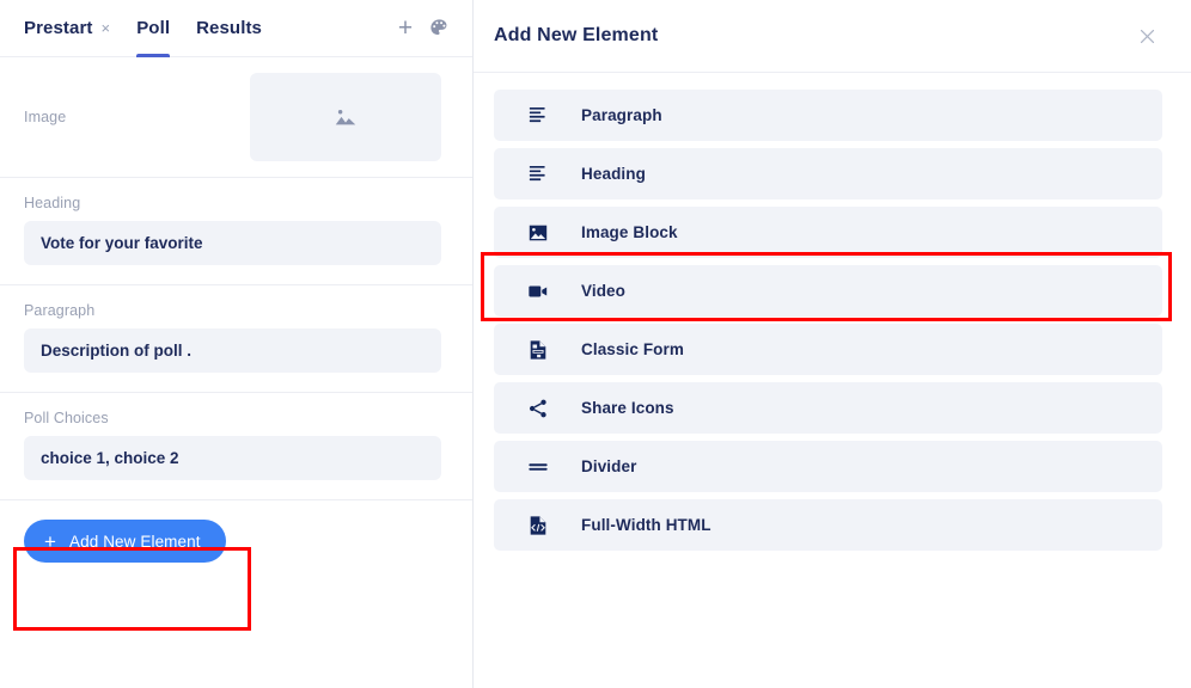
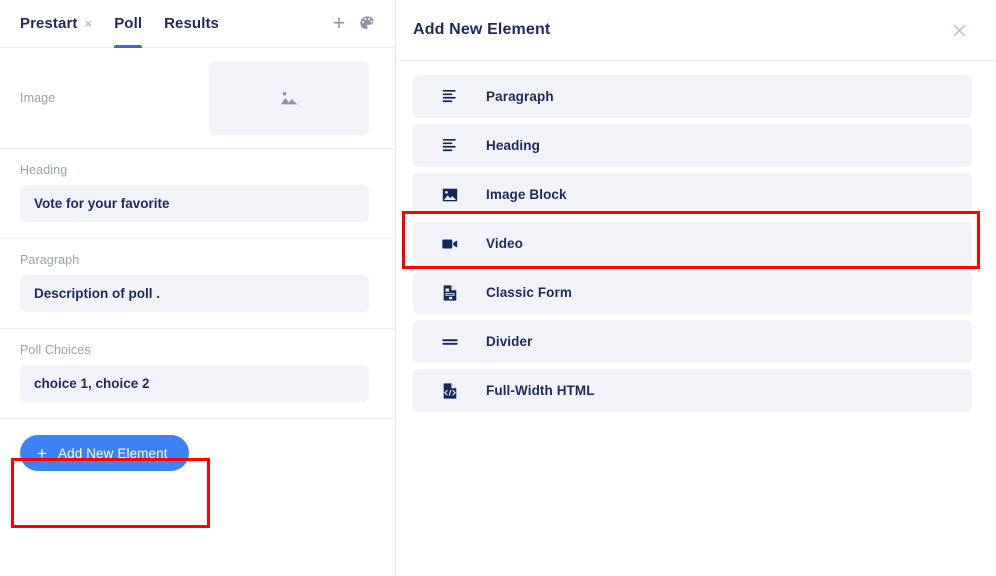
  Prestart
  ×
  Poll
  Results
  +
  Image
  Heading
  Vote for your favorite
  Paragraph
  Description of poll .
  Poll Choices
  choice 1, choice 2
  +
  Add New Element
  Add New Element
  Paragraph
  Heading
  Image Block
  Video
  Classic Form
- Share Icons
  Divider
  Full-Width HTML
